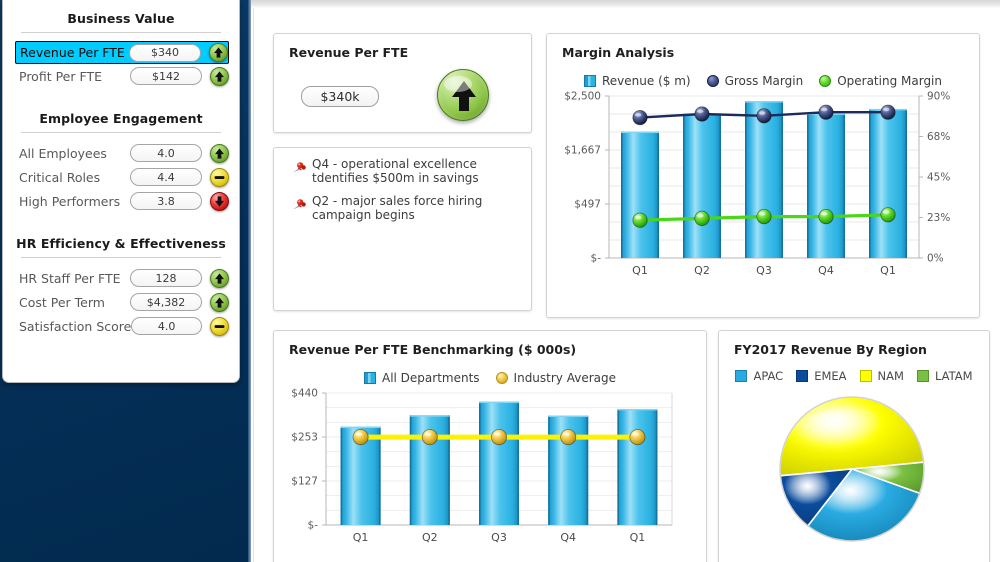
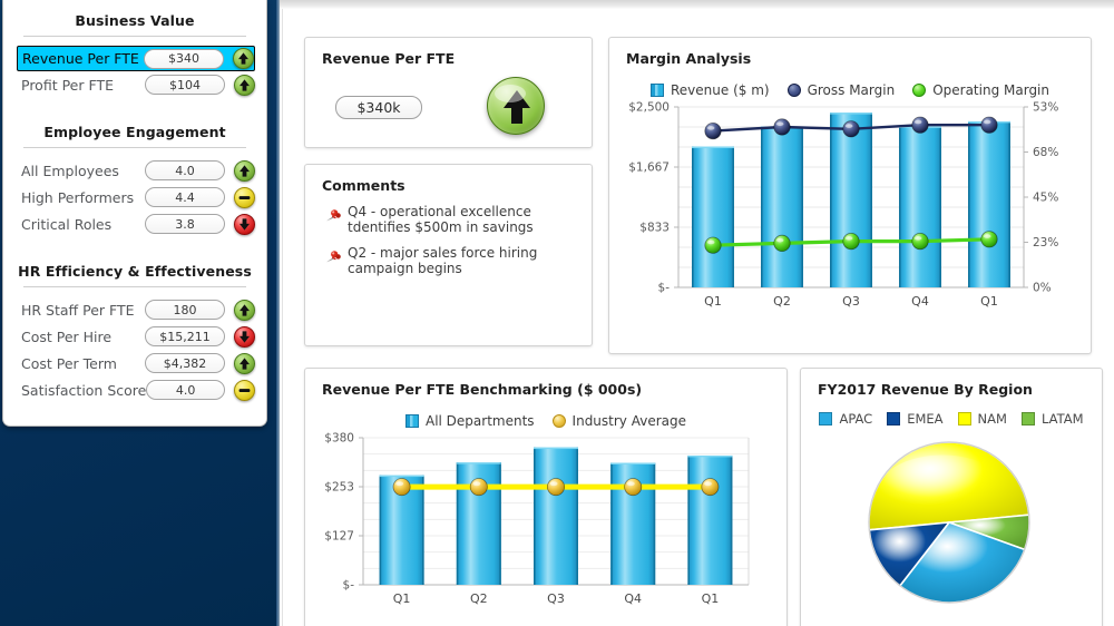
  Business Value
  Revenue Per FTE
  $340
  Profit Per FTE
- $142
+ $104
  Employee Engagement
  All Employees
  4.0
- Critical Roles
+ High Performers
  4.4
- High Performers
+ Critical Roles
  3.8
  HR Efficiency & Effectiveness
  HR Staff Per FTE
- 128
+ 180
+ Cost Per Hire
+ $15,211
  Cost Per Term
  $4,382
  Satisfaction Score
  4.0
  Revenue Per FTE
  $340k
+ Comments
  Q4 - operational excellence tdentifies $500m in savings
  Q2 - major sales force hiring campaign begins
  Margin Analysis
  Revenue ($ m)
  Gross Margin
  Operating Margin
  $-
- $497
+ $833
  $1,667
  $2,500
  0%
  23%
  45%
  68%
- 90%
+ 53%
  Q1
  Q2
  Q3
  Q4
  Q1
  Revenue Per FTE Benchmarking ($ 000s)
  All Departments
  Industry Average
  $-
  $127
  $253
- $440
+ $380
  Q1
  Q2
  Q3
  Q4
  Q1
  FY2017 Revenue By Region
  APAC
  EMEA
  NAM
  LATAM
